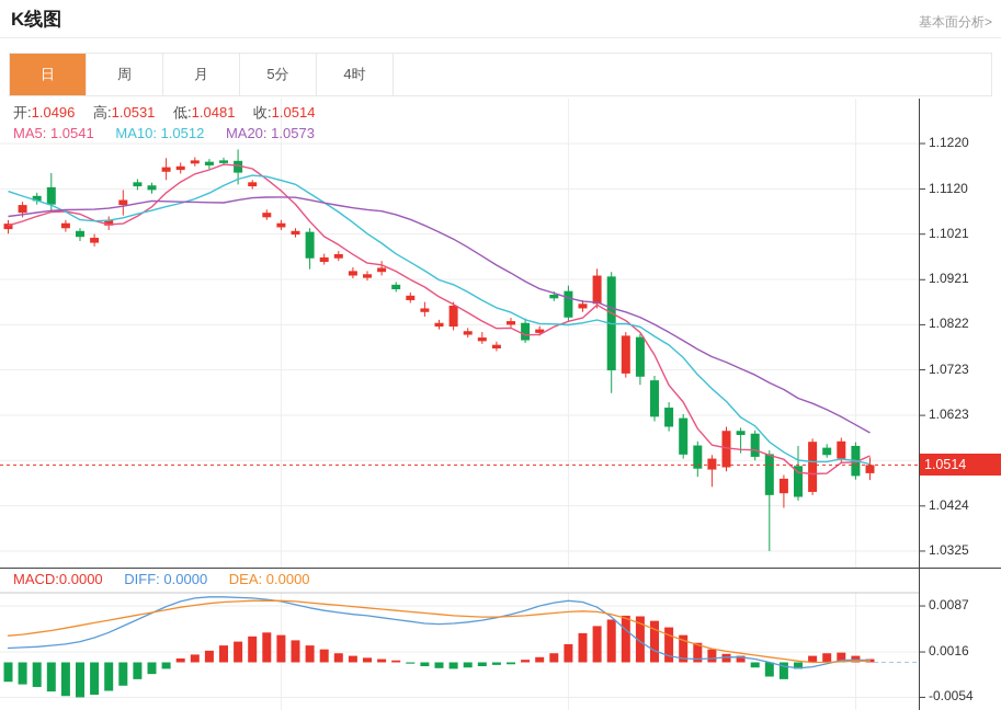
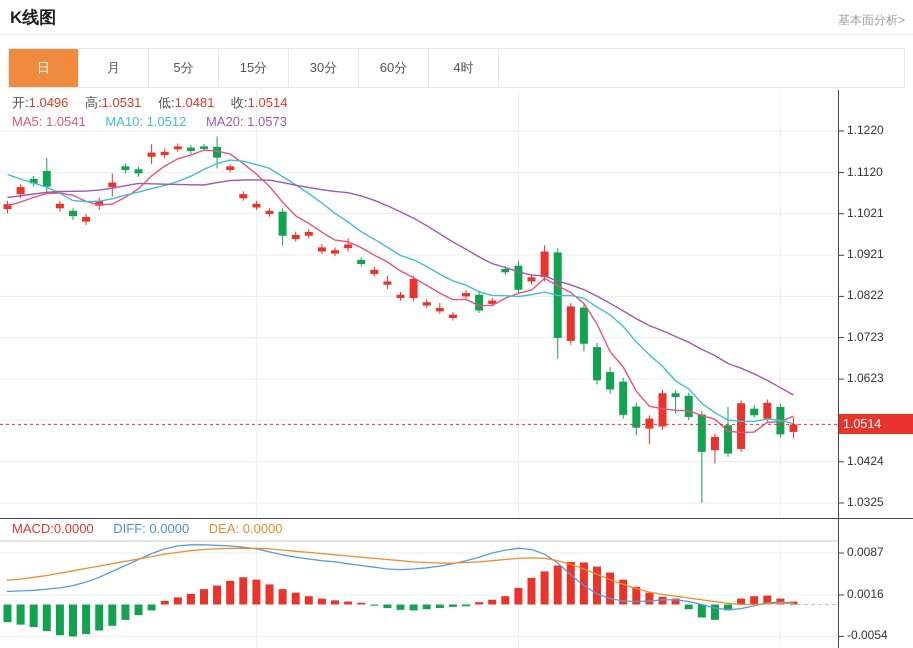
  K线图
  基本面分析>
  日
- 周
  月
  5分
+ 15分
+ 30分
+ 60分
  4时
  开:1.0496 高:1.0531 低:1.0481 收:1.0514
  MA5: 1.0541 MA10: 1.0512 MA20: 1.0573
  MACD:0.0000 DIFF: 0.0000 DEA: 0.0000
  1.0514
  1.1220
  1.1120
  1.1021
  1.0921
  1.0822
  1.0723
  1.0623
  1.0424
  1.0325
  0.0087
  0.0016
  -0.0054
